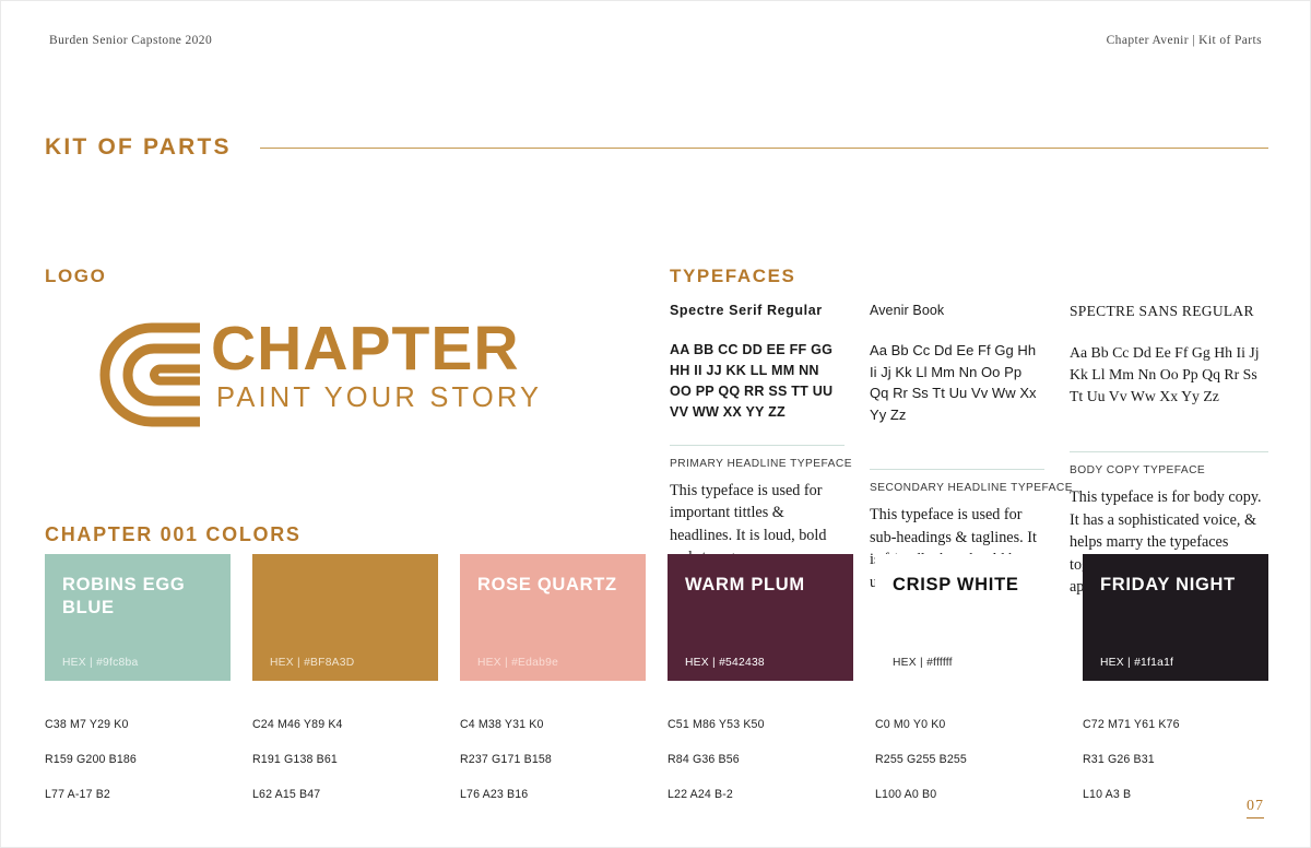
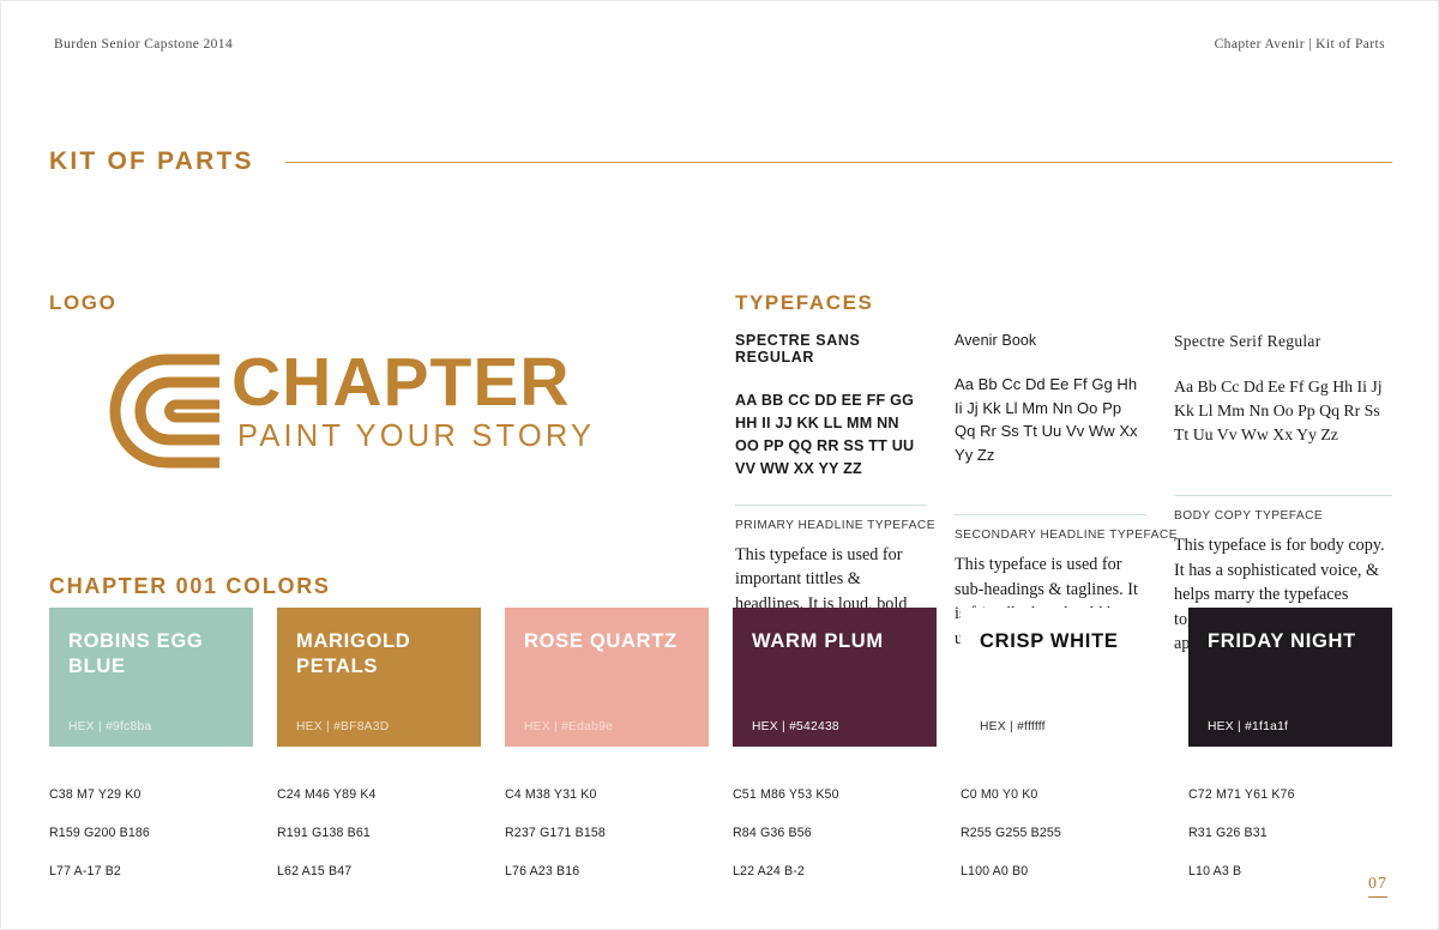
- Burden Senior Capstone 2020
+ Burden Senior Capstone 2014
  Chapter Avenir | Kit of Parts
  KIT OF PARTS
  LOGO
  TYPEFACES
  CHAPTER 001 COLORS
  CHAPTER
  PAINT YOUR STORY
- Spectre Serif Regular
+ SPECTRE SANS REGULAR
  AA BB CC DD EE FF GG HH II JJ KK LL MM NN OO PP QQ RR SS TT UU VV WW XX YY ZZ
  PRIMARY HEADLINE TYPEFACE
  This typeface is used for important tittles & headlines. It is loud, bold
  Avenir Book
  Aa Bb Cc Dd Ee Ff Gg Hh Ii Jj Kk Ll Mm Nn Oo Pp Qq Rr Ss Tt Uu Vv Ww Xx Yy Zz
  SECONDARY HEADLINE TYPEFAC
- SPECTRE SANS REGULAR
+ Spectre Serif Regular
  Aa Bb Cc Dd Ee Ff Gg Hh Ii Jj Kk Ll Mm Nn Oo Pp Qq Rr Ss Tt Uu Vv Ww Xx Yy Zz
  BODY COPY TYPEFACE
  ROBINS EGG BLUE
  HEX | #9fc8ba
  C38 M7 Y29 K0
  R159 G200 B186
  L77 A-17 B2
+ MARIGOLD PETALS
  HEX | #BF8A3D
  C24 M46 Y89 K4
  R191 G138 B61
  L62 A15 B47
  ROSE QUARTZ
  HEX | #Edab9e
  C4 M38 Y31 K0
  R237 G171 B158
  L76 A23 B16
  WARM PLUM
  HEX | #542438
  C51 M86 Y53 K50
  R84 G36 B56
  L22 A24 B-2
  CRISP WHITE
  HEX | #ffffff
  C0 M0 Y0 K0
  R255 G255 B255
  L100 A0 B0
  FRIDAY NIGHT
  HEX | #1f1a1f
  C72 M71 Y61 K76
  R31 G26 B31
  L10 A3 B
  07
